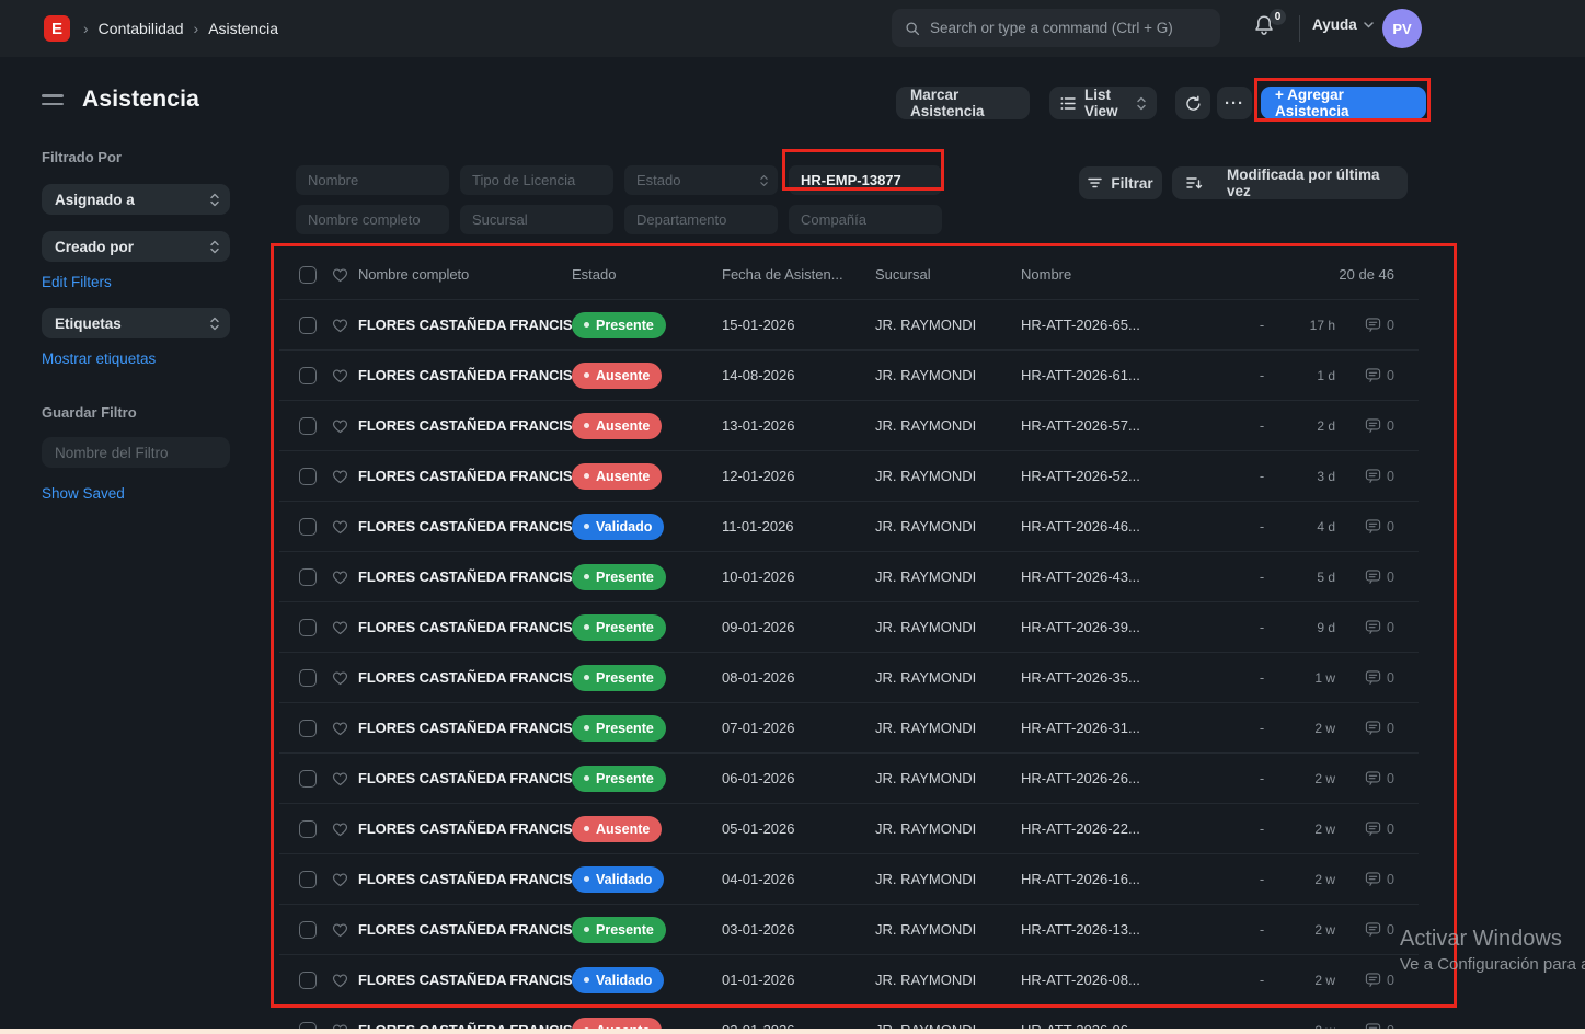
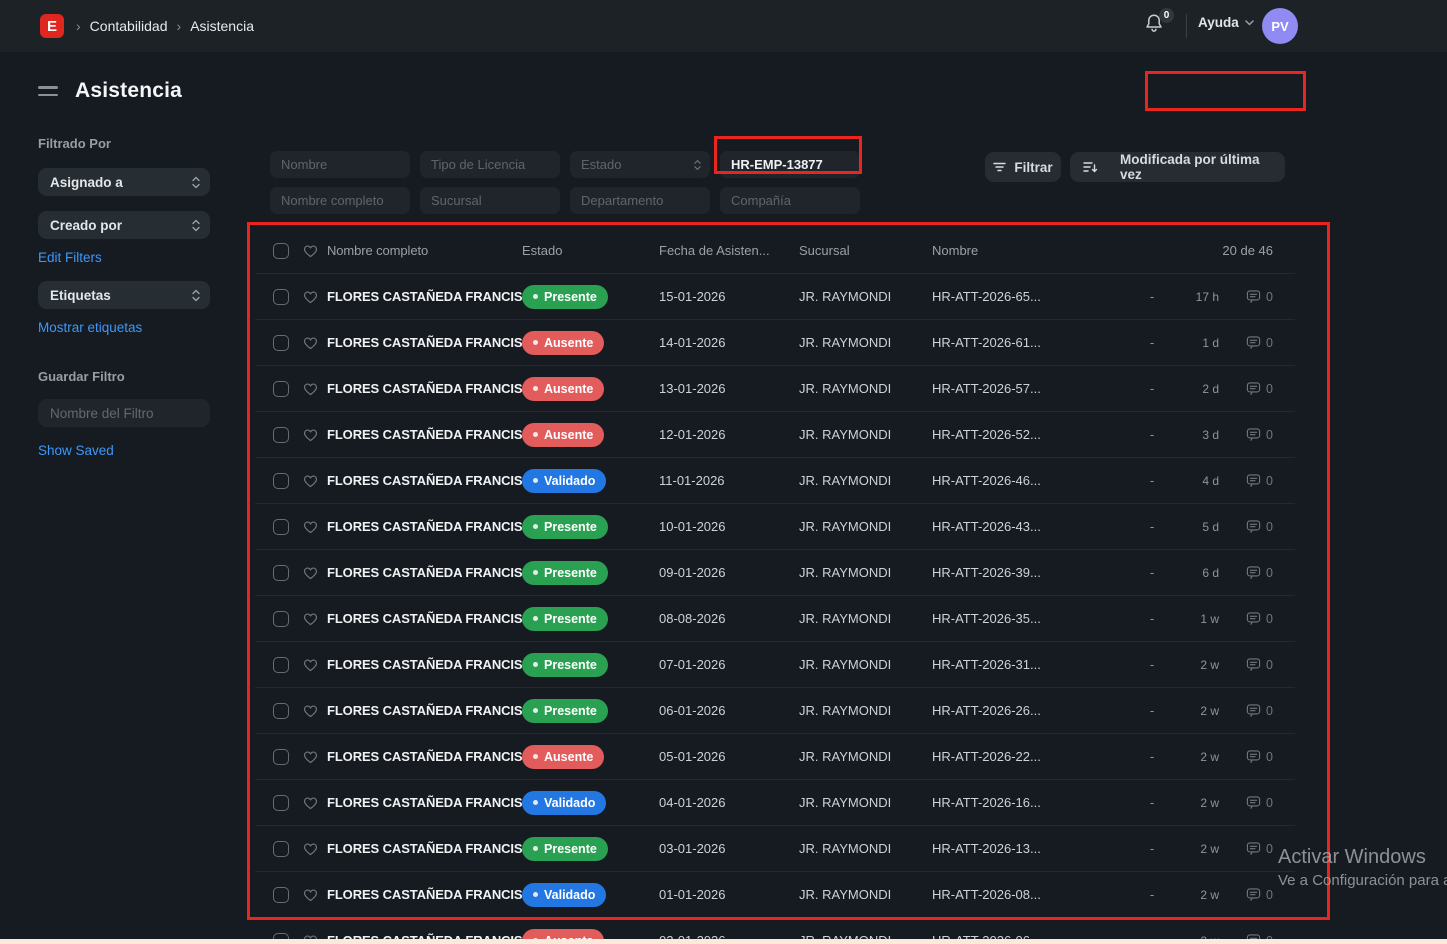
  E
  ›
  Contabilidad
  ›
  Asistencia
- Search or type a command (Ctrl + G)
  0
  Ayuda
  PV
  Asistencia
- Marcar Asistencia
- List View
- ···
- + Agregar Asistencia
  Filtrado Por
  Asignado a
  Creado por
  Edit Filters
  Etiquetas
  Mostrar etiquetas
  Guardar Filtro
  Nombre del Filtro
  Show Saved
  Nombre
  Tipo de Licencia
  Estado
  HR-EMP-13877
  Nombre completo
  Sucursal
  Departamento
  Compañía
  Filtrar
  Modificada por última vez
  Nombre completo
  Estado
  Fecha de Asisten...
  Sucursal
  Nombre
  20 de 46
  FLORES CASTAÑEDA FRANCIS
  Presente
  15-01-2026
  JR. RAYMONDI
  HR-ATT-2026-65...
  -
  17 h
  0
  FLORES CASTAÑEDA FRANCIS
  Ausente
- 14-08-2026
+ 14-01-2026
  JR. RAYMONDI
  HR-ATT-2026-61...
  -
  1 d
  0
  FLORES CASTAÑEDA FRANCIS
  Ausente
  13-01-2026
  JR. RAYMONDI
  HR-ATT-2026-57...
  -
  2 d
  0
  FLORES CASTAÑEDA FRANCIS
  Ausente
  12-01-2026
  JR. RAYMONDI
  HR-ATT-2026-52...
  -
  3 d
  0
  FLORES CASTAÑEDA FRANCIS
  Validado
  11-01-2026
  JR. RAYMONDI
  HR-ATT-2026-46...
  -
  4 d
  0
  FLORES CASTAÑEDA FRANCIS
  Presente
  10-01-2026
  JR. RAYMONDI
  HR-ATT-2026-43...
  -
  5 d
  0
  FLORES CASTAÑEDA FRANCIS
  Presente
  09-01-2026
  JR. RAYMONDI
  HR-ATT-2026-39...
  -
- 9 d
+ 6 d
  0
  FLORES CASTAÑEDA FRANCIS
  Presente
- 08-01-2026
+ 08-08-2026
  JR. RAYMONDI
  HR-ATT-2026-35...
  -
  1 w
  0
  FLORES CASTAÑEDA FRANCIS
  Presente
  07-01-2026
  JR. RAYMONDI
  HR-ATT-2026-31...
  -
  2 w
  0
  FLORES CASTAÑEDA FRANCIS
  Presente
  06-01-2026
  JR. RAYMONDI
  HR-ATT-2026-26...
  -
  2 w
  0
  FLORES CASTAÑEDA FRANCIS
  Ausente
  05-01-2026
  JR. RAYMONDI
  HR-ATT-2026-22...
  -
  2 w
  0
  FLORES CASTAÑEDA FRANCIS
  Validado
  04-01-2026
  JR. RAYMONDI
  HR-ATT-2026-16...
  -
  2 w
  0
  FLORES CASTAÑEDA FRANCIS
  Presente
  03-01-2026
  JR. RAYMONDI
  HR-ATT-2026-13...
  -
  2 w
  0
  FLORES CASTAÑEDA FRANCIS
  Validado
  01-01-2026
  JR. RAYMONDI
  HR-ATT-2026-08...
  -
  2 w
  0
  Activar Windows
  Ve a Configuración para
